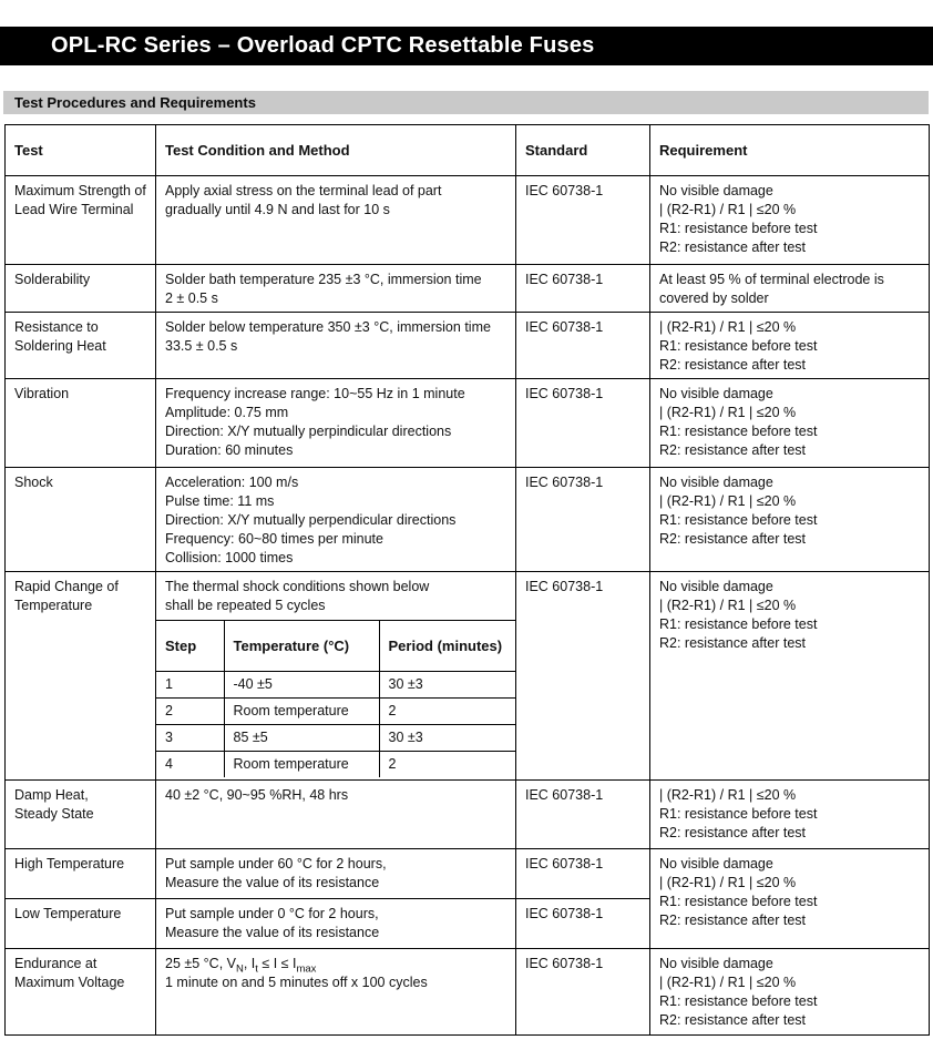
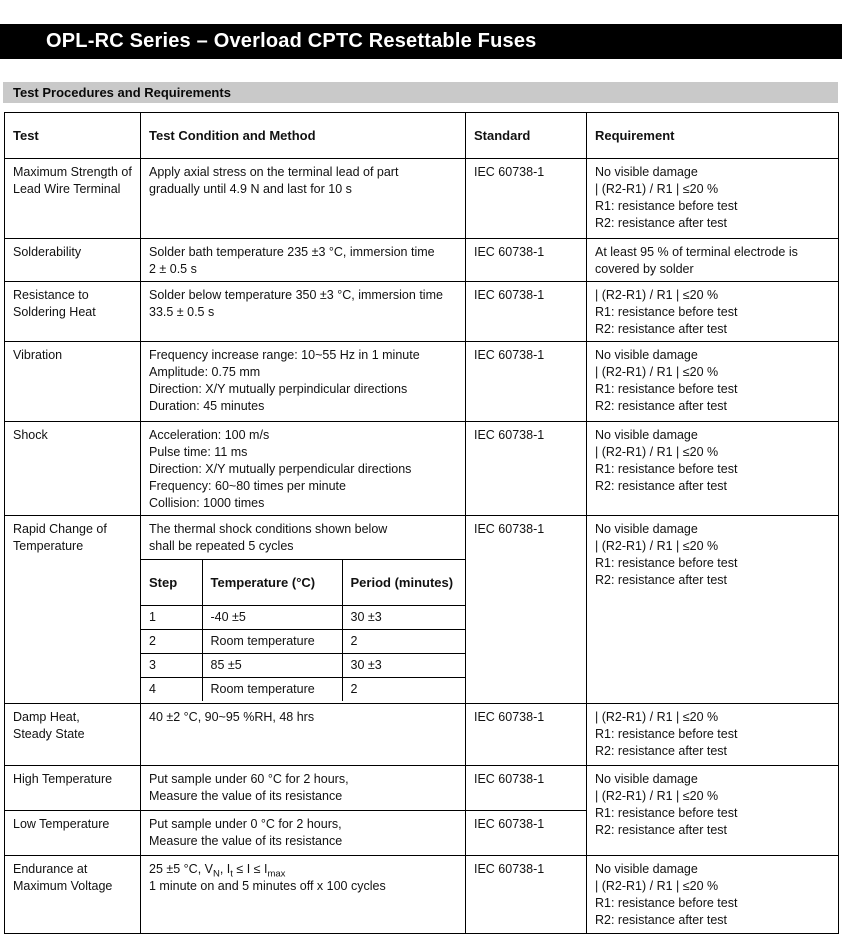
  OPL-RC Series – Overload CPTC Resettable Fuses
  Test Procedures and Requirements
  Test	Test Condition and Method	Standard	Requirement
  Maximum Strength of Lead Wire Terminal	Apply axial stress on the terminal lead of part gradually until 4.9 N and last for 10 s	IEC 60738-1	No visible damage | (R2-R1) / R1 | ≤20 % R1: resistance before test R2: resistance after test
  Solderability	Solder bath temperature 235 ±3 °C, immersion time 2 ± 0.5 s	IEC 60738-1	At least 95 % of terminal electrode is covered by solder
  Resistance to Soldering Heat	Solder below temperature 350 ±3 °C, immersion time 33.5 ± 0.5 s	IEC 60738-1	| (R2-R1) / R1 | ≤20 % R1: resistance before test R2: resistance after test
- Vibration	Frequency increase range: 10~55 Hz in 1 minute Amplitude: 0.75 mm Direction: X/Y mutually perpindicular directions Duration: 60 minutes	IEC 60738-1	No visible damage | (R2-R1) / R1 | ≤20 % R1: resistance before test R2: resistance after test
+ Vibration	Frequency increase range: 10~55 Hz in 1 minute Amplitude: 0.75 mm Direction: X/Y mutually perpindicular directions Duration: 45 minutes	IEC 60738-1	No visible damage | (R2-R1) / R1 | ≤20 % R1: resistance before test R2: resistance after test
  Shock	Acceleration: 100 m/s Pulse time: 11 ms Direction: X/Y mutually perpendicular directions Frequency: 60~80 times per minute Collision: 1000 times	IEC 60738-1	No visible damage | (R2-R1) / R1 | ≤20 % R1: resistance before test R2: resistance after test
  Rapid Change of Temperature	The thermal shock conditions shown below shall be repeated 5 cycles
  Step	Temperature (°C)	Period (minutes)
  1	-40 ±5	30 ±3
  2	Room temperature	2
  3	85 ±5	30 ±3
  4	Room temperature	2
  		IEC 60738-1	No visible damage | (R2-R1) / R1 | ≤20 % R1: resistance before test R2: resistance after test
  Damp Heat, Steady State	40 ±2 °C, 90~95 %RH, 48 hrs	IEC 60738-1	| (R2-R1) / R1 | ≤20 % R1: resistance before test R2: resistance after test
  High Temperature	Put sample under 60 °C for 2 hours, Measure the value of its resistance	IEC 60738-1	No visible damage | (R2-R1) / R1 | ≤20 % R1: resistance before test R2: resistance after test
  Low Temperature	Put sample under 0 °C for 2 hours, Measure the value of its resistance	IEC 60738-1
  Endurance at Maximum Voltage	25 ±5 °C, VN, It ≤ I ≤ Imax 1 minute on and 5 minutes off x 100 cycles	IEC 60738-1	No visible damage | (R2-R1) / R1 | ≤20 % R1: resistance before test R2: resistance after test
